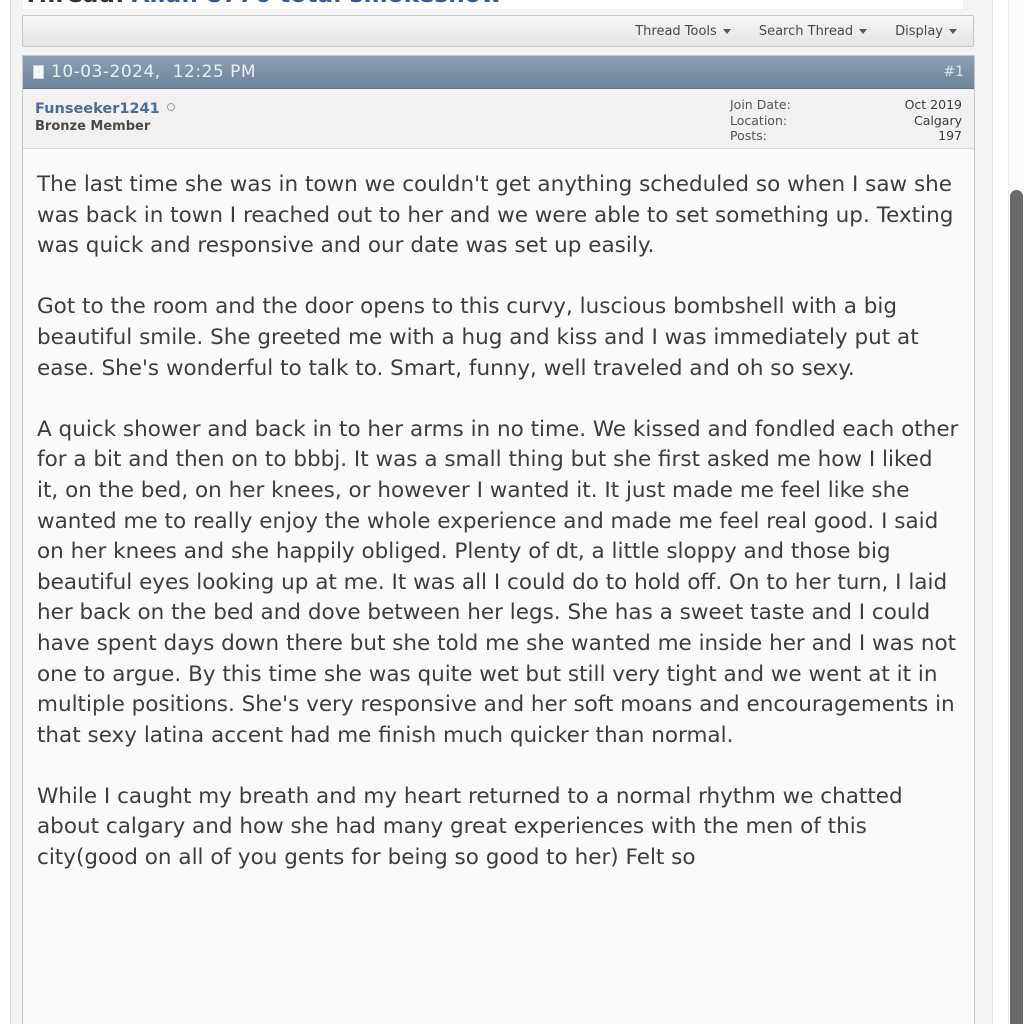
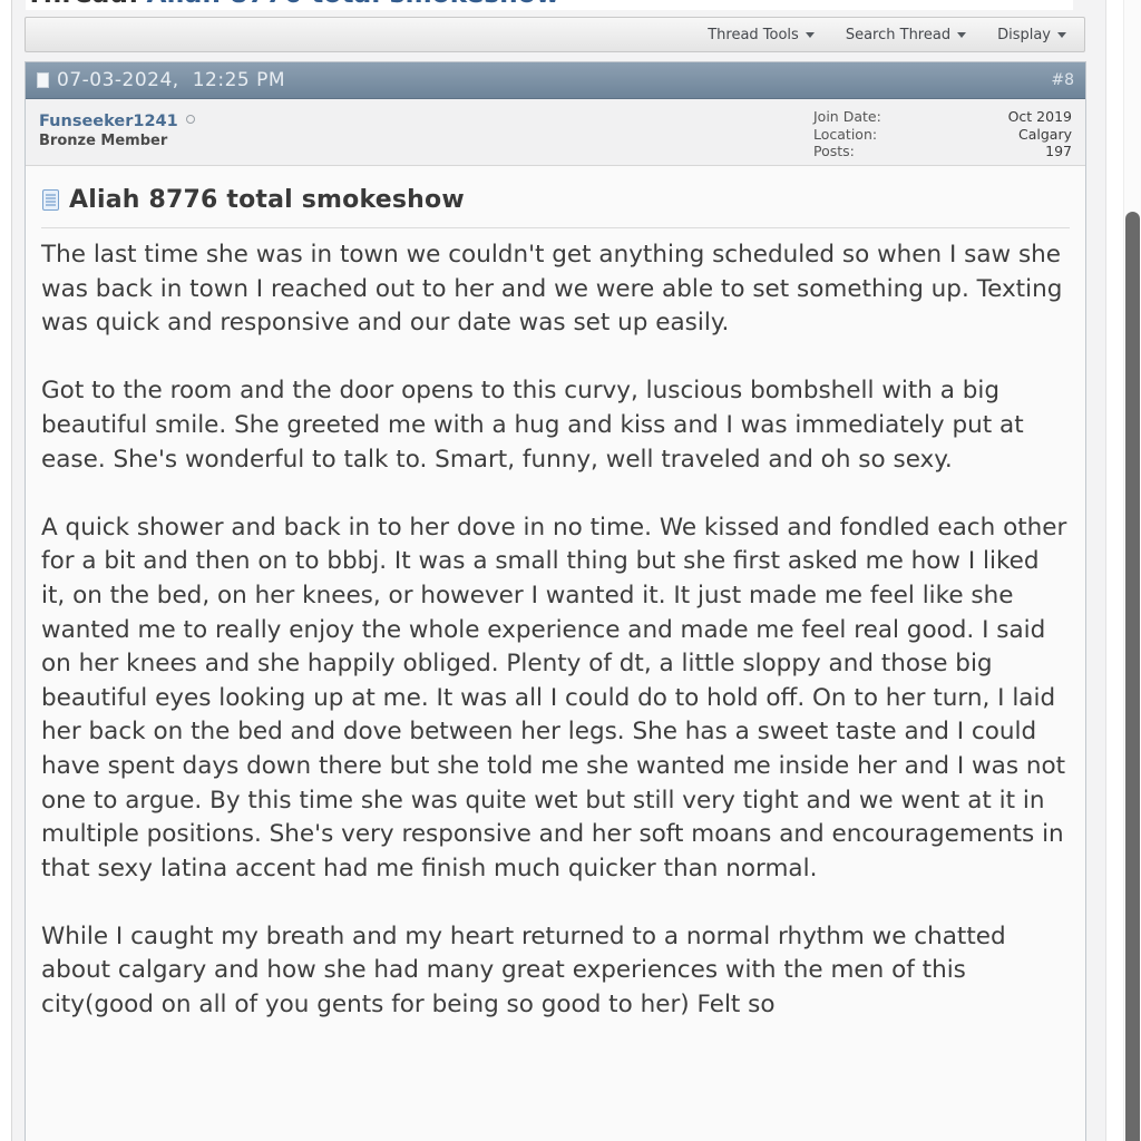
  Thread Tools
  Search Thread
  Display
- 10-03-2024,
+ 07-03-2024,
  12:25 PM
- #1
+ #8
  Funseeker1241
  Bronze Member
  Join Date:
  Oct 2019
  Location:
  Calgary
  Posts:
  197
+ Aliah 8776 total smokeshow
  The last time she was in town we couldn't get anything scheduled so when I saw she was back in town I reached out to her and we were able to set something up. Texting was quick and responsive and our date was set up easily.
  Got to the room and the door opens to this curvy, luscious bombshell with a big beautiful smile. She greeted me with a hug and kiss and I was immediately put at ease. She's wonderful to talk to. Smart, funny, well traveled and oh so sexy.
- A quick shower and back in to her arms in no time. We kissed and fondled each other for a bit and then on to bbbj. It was a small thing but she first asked me how I liked it, on the bed, on her knees, or however I wanted it. It just made me feel like she wanted me to really enjoy the whole experience and made me feel real good. I said on her knees and she happily obliged. Plenty of dt, a little sloppy and those big beautiful eyes looking up at me. It was all I could do to hold off. On to her turn, I laid her back on the bed and dove between her legs. She has a sweet taste and I could have spent days down there but she told me she wanted me inside her and I was not one to argue. By this time she was quite wet but still very tight and we went at it in multiple positions. She's very responsive and her soft moans and encouragements in that sexy latina accent had me finish much quicker than normal.
+ A quick shower and back in to her dove in no time. We kissed and fondled each other for a bit and then on to bbbj. It was a small thing but she first asked me how I liked it, on the bed, on her knees, or however I wanted it. It just made me feel like she wanted me to really enjoy the whole experience and made me feel real good. I said on her knees and she happily obliged. Plenty of dt, a little sloppy and those big beautiful eyes looking up at me. It was all I could do to hold off. On to her turn, I laid her back on the bed and dove between her legs. She has a sweet taste and I could have spent days down there but she told me she wanted me inside her and I was not one to argue. By this time she was quite wet but still very tight and we went at it in multiple positions. She's very responsive and her soft moans and encouragements in that sexy latina accent had me finish much quicker than normal.
  While I caught my breath and my heart returned to a normal rhythm we chatted about calgary and how she had many great experiences with the men of this city(good on all of you gents for being so good to her) Felt so
